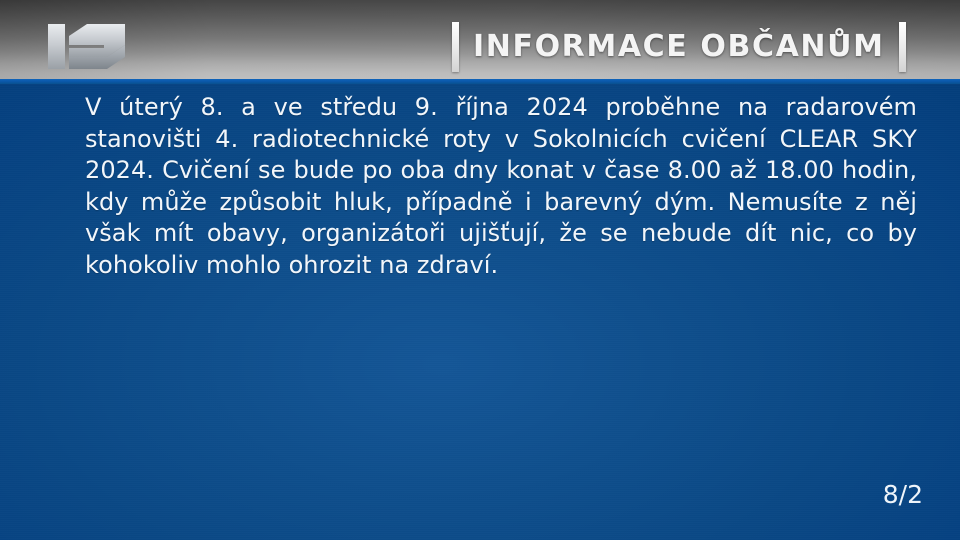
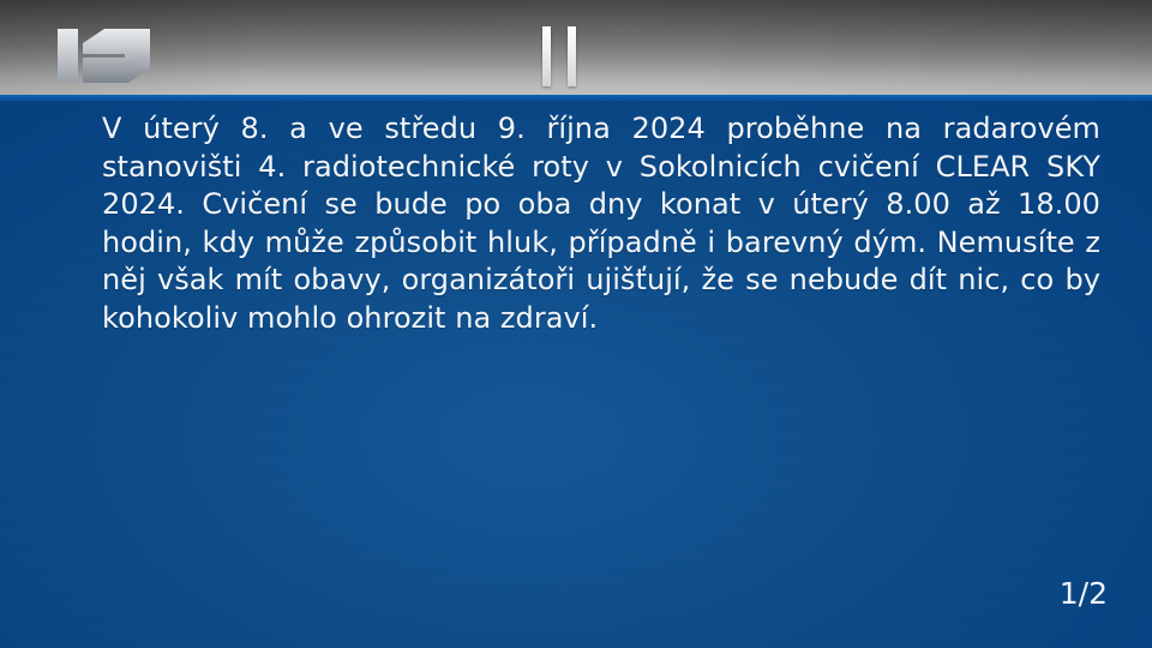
- INFORMACE OBČANŮM
- V úterý 8. a ve středu 9. října 2024 proběhne na radarovém stanovišti 4. radiotechnické roty v Sokolnicích cvičení CLEAR SKY 2024. Cvičení se bude po oba dny konat v čase 8.00 až 18.00 hodin, kdy může způsobit hluk, případně i barevný dým. Nemusíte z něj však mít obavy, organizátoři ujišťují, že se nebude dít nic, co by kohokoliv mohlo ohrozit na zdraví.
+ V úterý 8. a ve středu 9. října 2024 proběhne na radarovém stanovišti 4. radiotechnické roty v Sokolnicích cvičení CLEAR SKY 2024. Cvičení se bude po oba dny konat v úterý 8.00 až 18.00 hodin, kdy může způsobit hluk, případně i barevný dým. Nemusíte z něj však mít obavy, organizátoři ujišťují, že se nebude dít nic, co by kohokoliv mohlo ohrozit na zdraví.
- 8/2
+ 1/2
